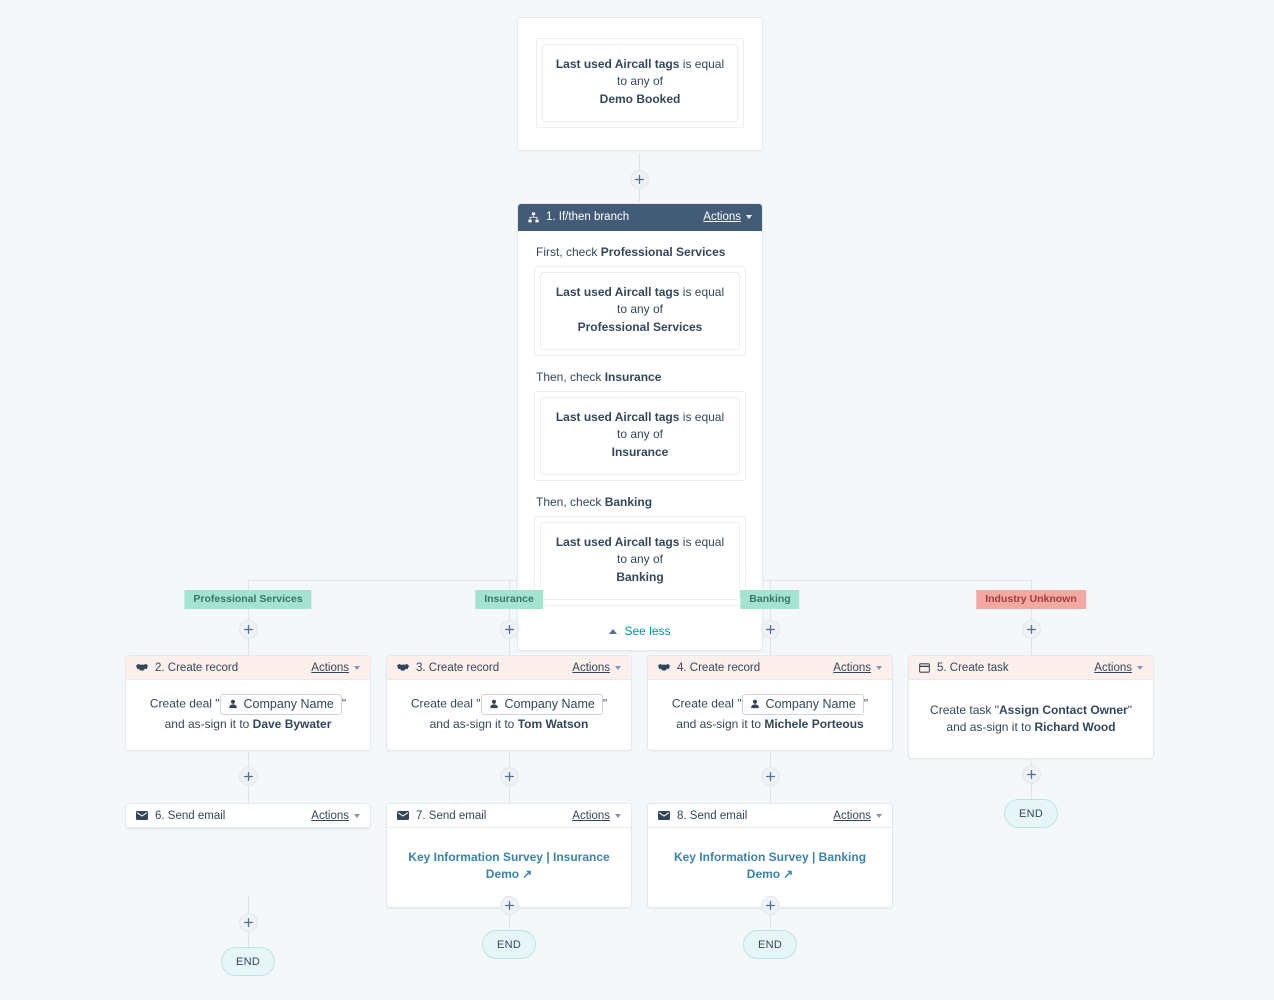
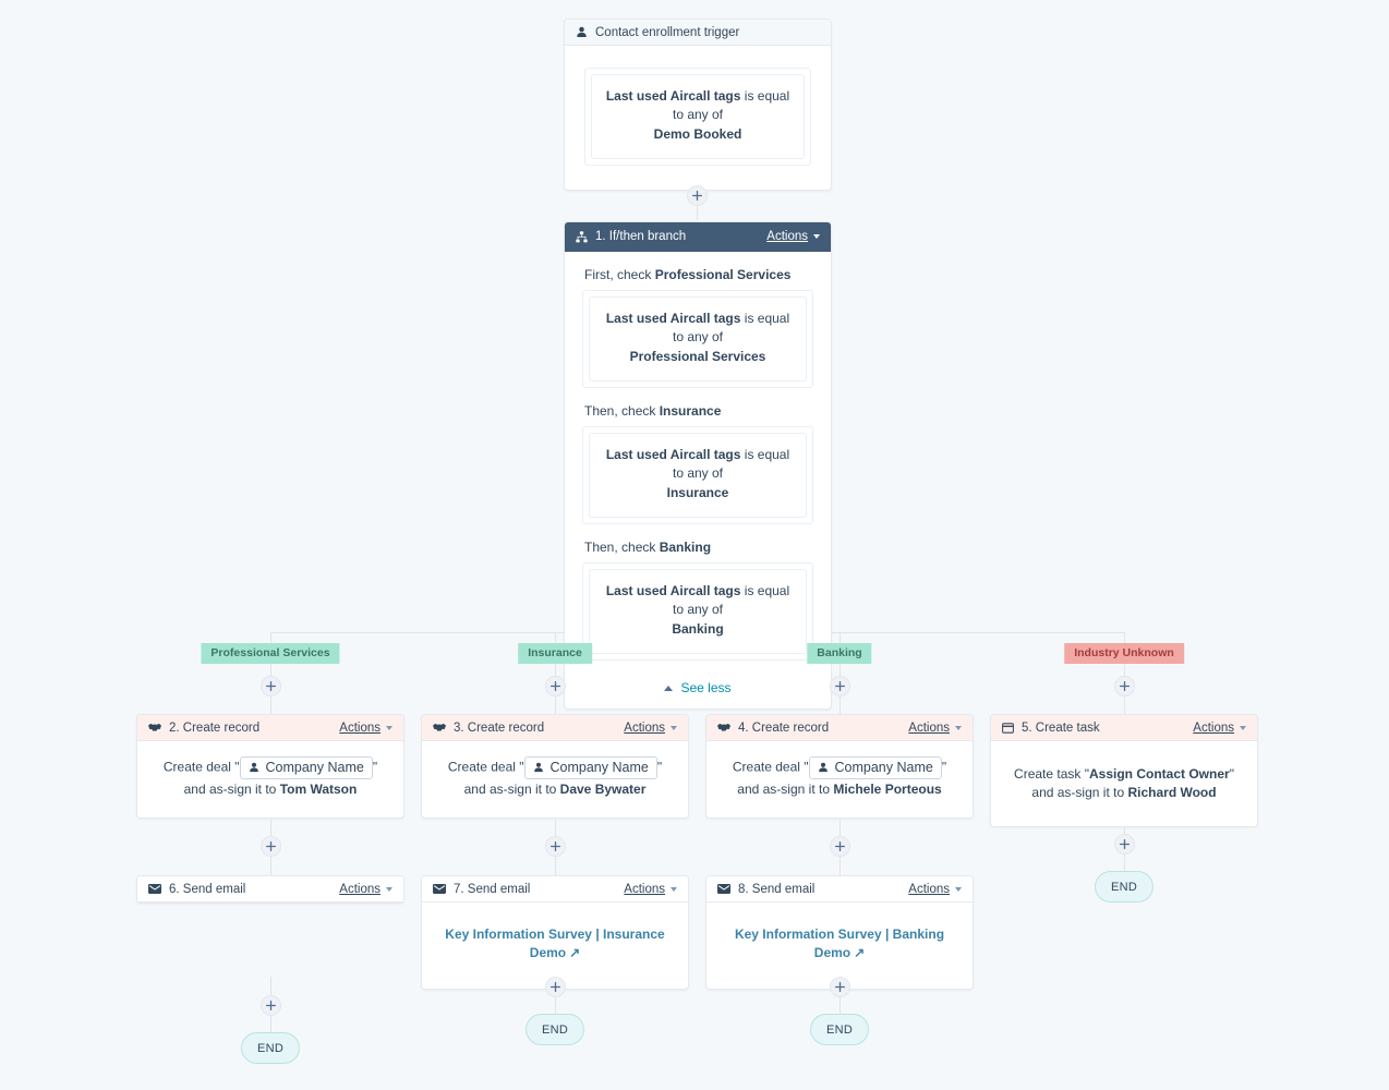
+ Contact enrollment trigger
  Last used Aircall tags is equal to any of
  Demo Booked
  1. If/then branch
  Actions
  First, check Professional Services
  Last used Aircall tags is equal to any of
  Professional Services
  Then, check Insurance
  Last used Aircall tags is equal to any of
  Insurance
  Then, check Banking
  Last used Aircall tags is equal to any of
  Banking
  See less
  Professional Services
  Insurance
  Banking
  Industry Unknown
  2. Create record
  Actions
  Create deal "
  Company Name
- " and as-sign it to Dave Bywater
+ " and as-sign it to Tom Watson
  3. Create record
  Actions
  Create deal "
  Company Name
- " and as-sign it to Tom Watson
+ " and as-sign it to Dave Bywater
  4. Create record
  Actions
  Create deal "
  Company Name
  " and as-sign it to Michele Porteous
  5. Create task
  Actions
  Create task "Assign Contact Owner" and as-sign it to Richard Wood
  6. Send email
  Actions
  7. Send email
  Actions
  Key Information Survey | Insurance Demo ↗
  8. Send email
  Actions
  Key Information Survey | Banking Demo ↗
  END
  END
  END
  END
